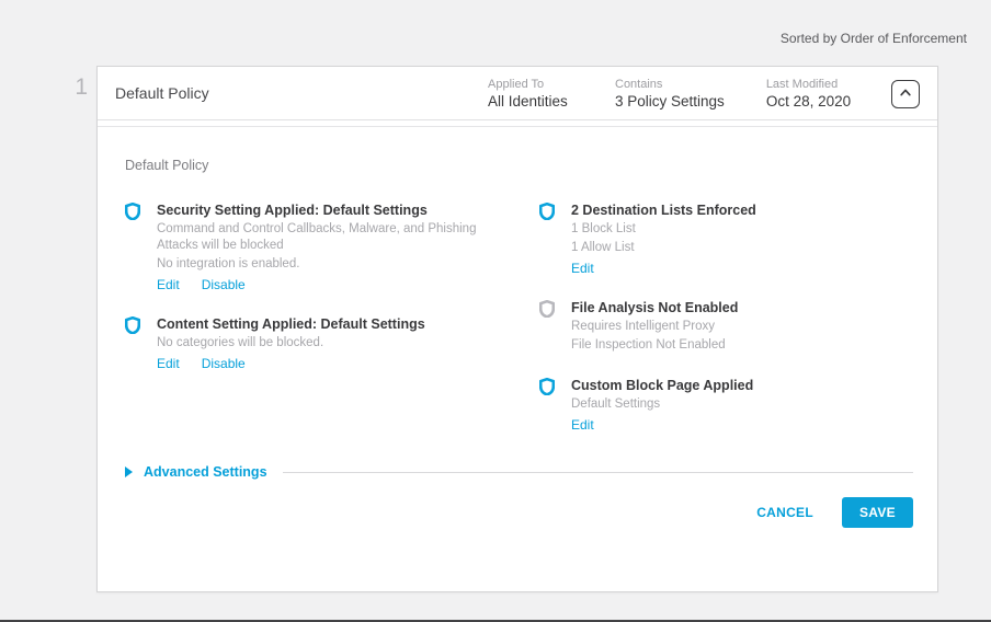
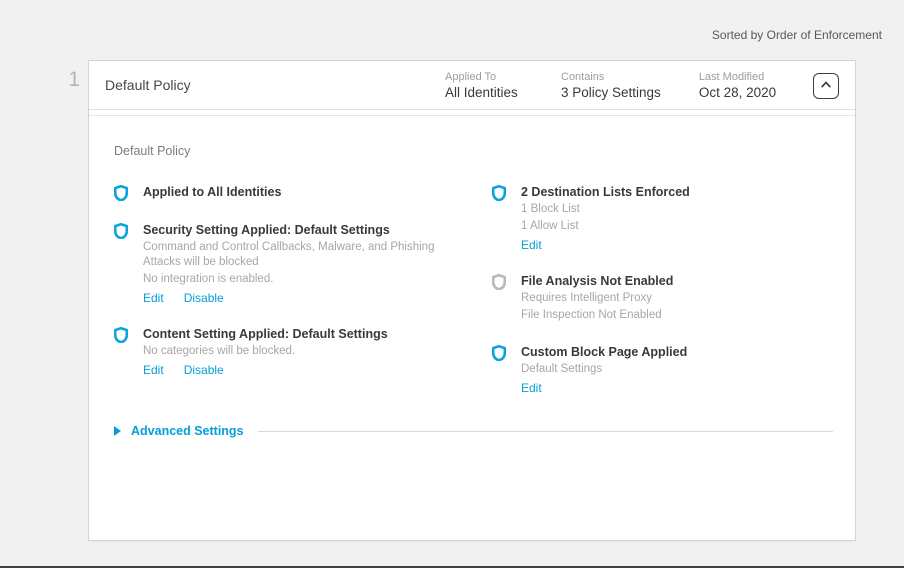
  Sorted by Order of Enforcement
  1
  Default Policy
  Applied To
  All Identities
  Contains
  3 Policy Settings
  Last Modified
  Oct 28, 2020
  Default Policy
+ Applied to All Identities
  Security Setting Applied: Default Settings
  Command and Control Callbacks, Malware, and Phishing Attacks will be blocked
  No integration is enabled.
  Edit
  Disable
  Content Setting Applied: Default Settings
  No categories will be blocked.
  Edit
  Disable
  2 Destination Lists Enforced
  1 Block List
  1 Allow List
  Edit
  File Analysis Not Enabled
  Requires Intelligent Proxy
  File Inspection Not Enabled
  Custom Block Page Applied
  Default Settings
  Edit
  Advanced Settings
- CANCEL
- SAVE
